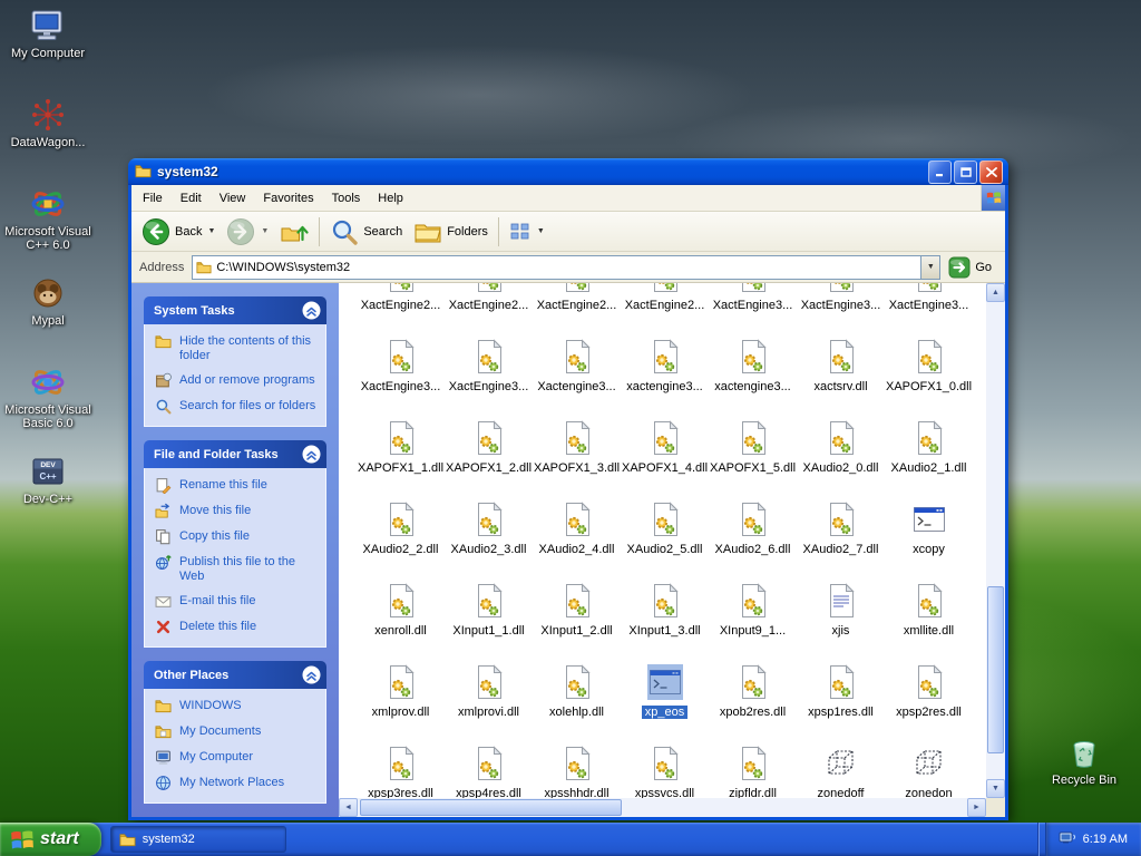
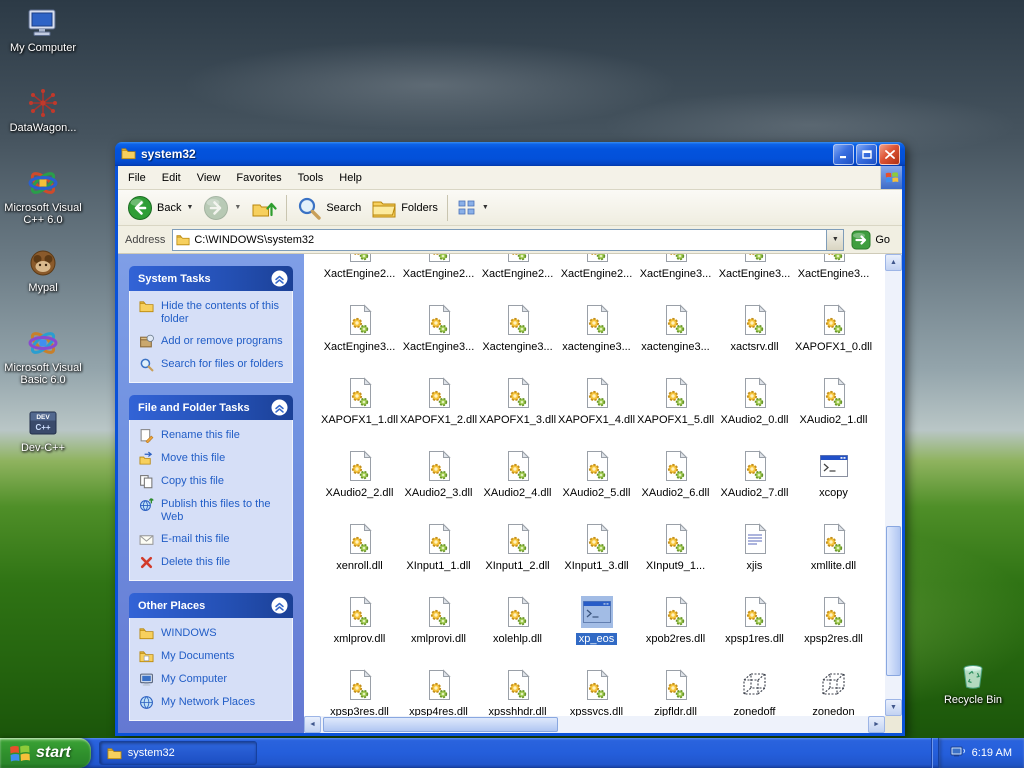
  My Computer
  DataWagon...
  Microsoft Visual C++ 6.0
  Mypal
  Microsoft Visual Basic 6.0
  C++
  Dev-C++
  Recycle Bin
  system32
  File Edit View Favorites Tools Help
  Back
  Search
  Folders
  Address
  C:\WINDOWS\system32
  Go
  System Tasks
  Hide the contents of this folder
  Add or remove programs
  Search for files or folders
  File and Folder Tasks
  Rename this file
  Move this file
  Copy this file
- Publish this file to the Web
+ Publish this files to the Web
  E-mail this file
  Delete this file
  Other Places
  WINDOWS
  My Documents
  My Computer
  My Network Places
  XactEngine2...
  XactEngine2...
  XactEngine2...
  XactEngine2...
  XactEngine3...
  XactEngine3...
  XactEngine3...
  XactEngine3...
  XactEngine3...
  Xactengine3...
  xactengine3...
  xactengine3...
  xactsrv.dll
  XAPOFX1_0.dll
  XAPOFX1_1.dll
  XAPOFX1_2.dll
  XAPOFX1_3.dll
  XAPOFX1_4.dll
  XAPOFX1_5.dll
  XAudio2_0.dll
  XAudio2_1.dll
  XAudio2_2.dll
  XAudio2_3.dll
  XAudio2_4.dll
  XAudio2_5.dll
  XAudio2_6.dll
  XAudio2_7.dll
  xcopy
  xenroll.dll
  XInput1_1.dll
  XInput1_2.dll
  XInput1_3.dll
  XInput9_1...
  xjis
  xmllite.dll
  xmlprov.dll
  xmlprovi.dll
  xolehlp.dll
  xp_eos
  xpob2res.dll
  xpsp1res.dll
  xpsp2res.dll
  xpsp3res.dll
  xpsp4res.dll
  xpsshhdr.dll
  xpssvcs.dll
  zipfldr.dll
  zonedoff
  zonedon
  start
  system32
  6:19 AM
